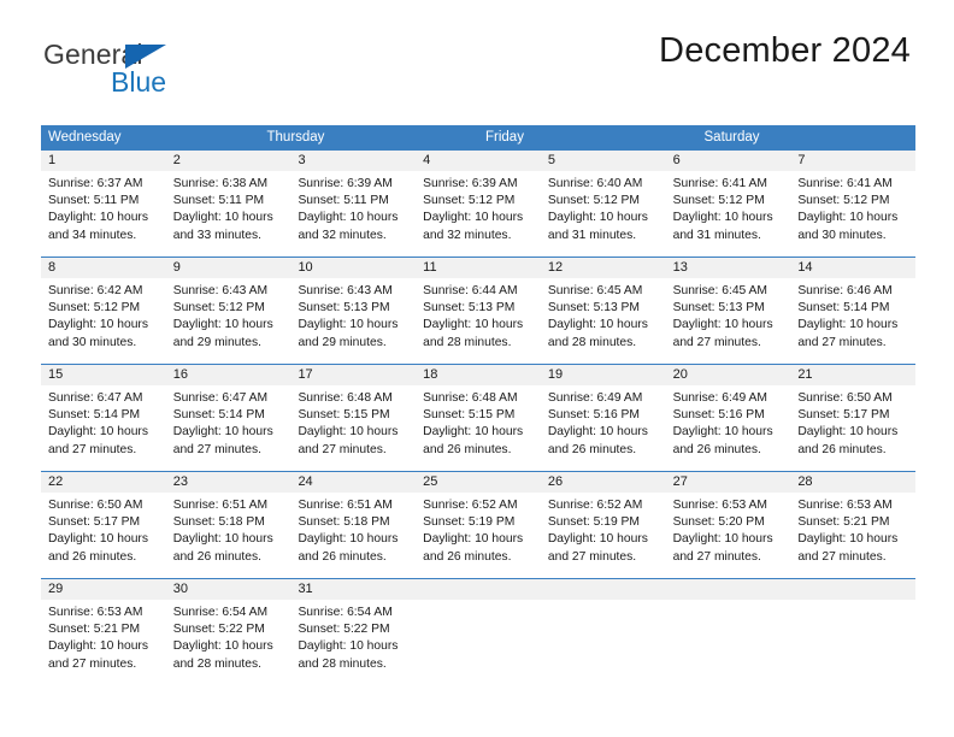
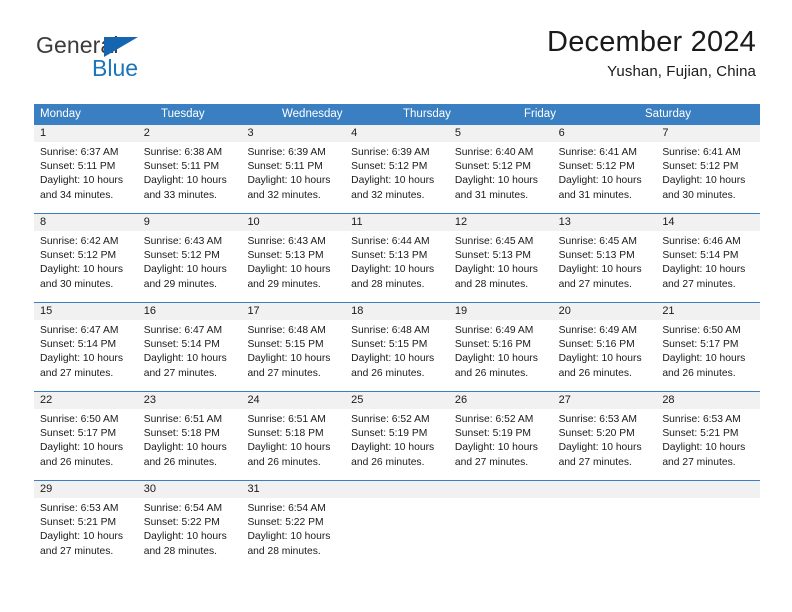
  General
  Blue
  December 2024
+ Yushan, Fujian, China
+ Monday
+ Tuesday
  Wednesday
  Thursday
  Friday
  Saturday
  1
  Sunrise: 6:37 AM
  Sunset: 5:11 PM
  Daylight: 10 hours
  and 34 minutes.
  2
  Sunrise: 6:38 AM
  Sunset: 5:11 PM
  Daylight: 10 hours
  and 33 minutes.
  3
  Sunrise: 6:39 AM
  Sunset: 5:11 PM
  Daylight: 10 hours
  and 32 minutes.
  4
  Sunrise: 6:39 AM
  Sunset: 5:12 PM
  Daylight: 10 hours
  and 32 minutes.
  5
  Sunrise: 6:40 AM
  Sunset: 5:12 PM
  Daylight: 10 hours
  and 31 minutes.
  6
  Sunrise: 6:41 AM
  Sunset: 5:12 PM
  Daylight: 10 hours
  and 31 minutes.
  7
  Sunrise: 6:41 AM
  Sunset: 5:12 PM
  Daylight: 10 hours
  and 30 minutes.
  8
  Sunrise: 6:42 AM
  Sunset: 5:12 PM
  Daylight: 10 hours
  and 30 minutes.
  9
  Sunrise: 6:43 AM
  Sunset: 5:12 PM
  Daylight: 10 hours
  and 29 minutes.
  10
  Sunrise: 6:43 AM
  Sunset: 5:13 PM
  Daylight: 10 hours
  and 29 minutes.
  11
  Sunrise: 6:44 AM
  Sunset: 5:13 PM
  Daylight: 10 hours
  and 28 minutes.
  12
  Sunrise: 6:45 AM
  Sunset: 5:13 PM
  Daylight: 10 hours
  and 28 minutes.
  13
  Sunrise: 6:45 AM
  Sunset: 5:13 PM
  Daylight: 10 hours
  and 27 minutes.
  14
  Sunrise: 6:46 AM
  Sunset: 5:14 PM
  Daylight: 10 hours
  and 27 minutes.
  15
  Sunrise: 6:47 AM
  Sunset: 5:14 PM
  Daylight: 10 hours
  and 27 minutes.
  16
  Sunrise: 6:47 AM
  Sunset: 5:14 PM
  Daylight: 10 hours
  and 27 minutes.
  17
  Sunrise: 6:48 AM
  Sunset: 5:15 PM
  Daylight: 10 hours
  and 27 minutes.
  18
  Sunrise: 6:48 AM
  Sunset: 5:15 PM
  Daylight: 10 hours
  and 26 minutes.
  19
  Sunrise: 6:49 AM
  Sunset: 5:16 PM
  Daylight: 10 hours
  and 26 minutes.
  20
  Sunrise: 6:49 AM
  Sunset: 5:16 PM
  Daylight: 10 hours
  and 26 minutes.
  21
  Sunrise: 6:50 AM
  Sunset: 5:17 PM
  Daylight: 10 hours
  and 26 minutes.
  22
  Sunrise: 6:50 AM
  Sunset: 5:17 PM
  Daylight: 10 hours
  and 26 minutes.
  23
  Sunrise: 6:51 AM
  Sunset: 5:18 PM
  Daylight: 10 hours
  and 26 minutes.
  24
  Sunrise: 6:51 AM
  Sunset: 5:18 PM
  Daylight: 10 hours
  and 26 minutes.
  25
  Sunrise: 6:52 AM
  Sunset: 5:19 PM
  Daylight: 10 hours
  and 26 minutes.
  26
  Sunrise: 6:52 AM
  Sunset: 5:19 PM
  Daylight: 10 hours
  and 27 minutes.
  27
  Sunrise: 6:53 AM
  Sunset: 5:20 PM
  Daylight: 10 hours
  and 27 minutes.
  28
  Sunrise: 6:53 AM
  Sunset: 5:21 PM
  Daylight: 10 hours
  and 27 minutes.
  29
  Sunrise: 6:53 AM
  Sunset: 5:21 PM
  Daylight: 10 hours
  and 27 minutes.
  30
  Sunrise: 6:54 AM
  Sunset: 5:22 PM
  Daylight: 10 hours
  and 28 minutes.
  31
  Sunrise: 6:54 AM
  Sunset: 5:22 PM
  Daylight: 10 hours
  and 28 minutes.
